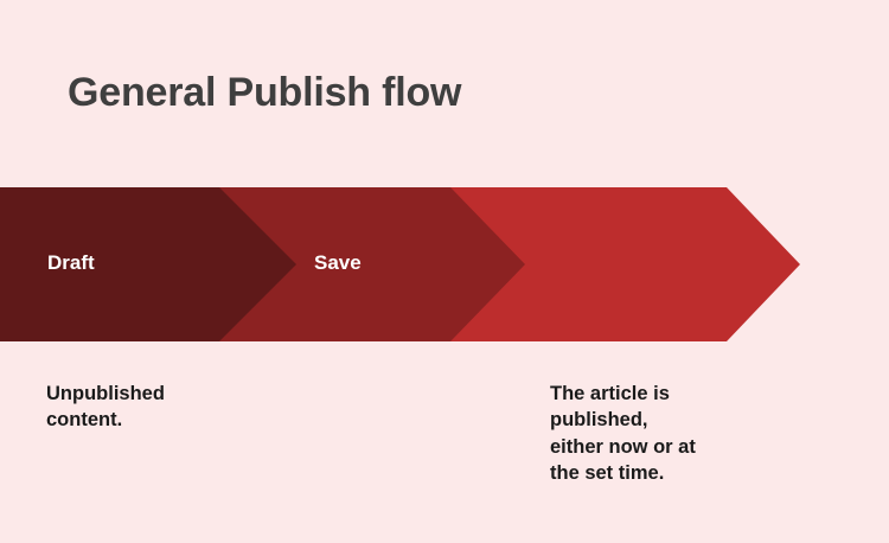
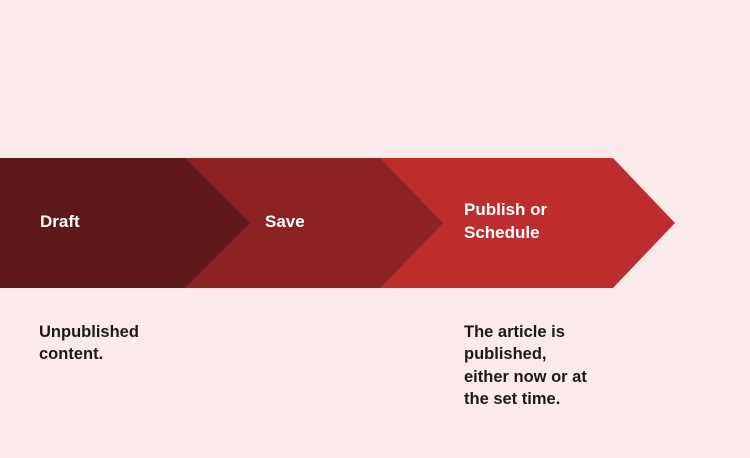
- General Publish flow
  Draft
  Save
+ Publish or
+ Schedule
  Unpublished
  content.
  The article is
  published,
  either now or at
  the set time.
